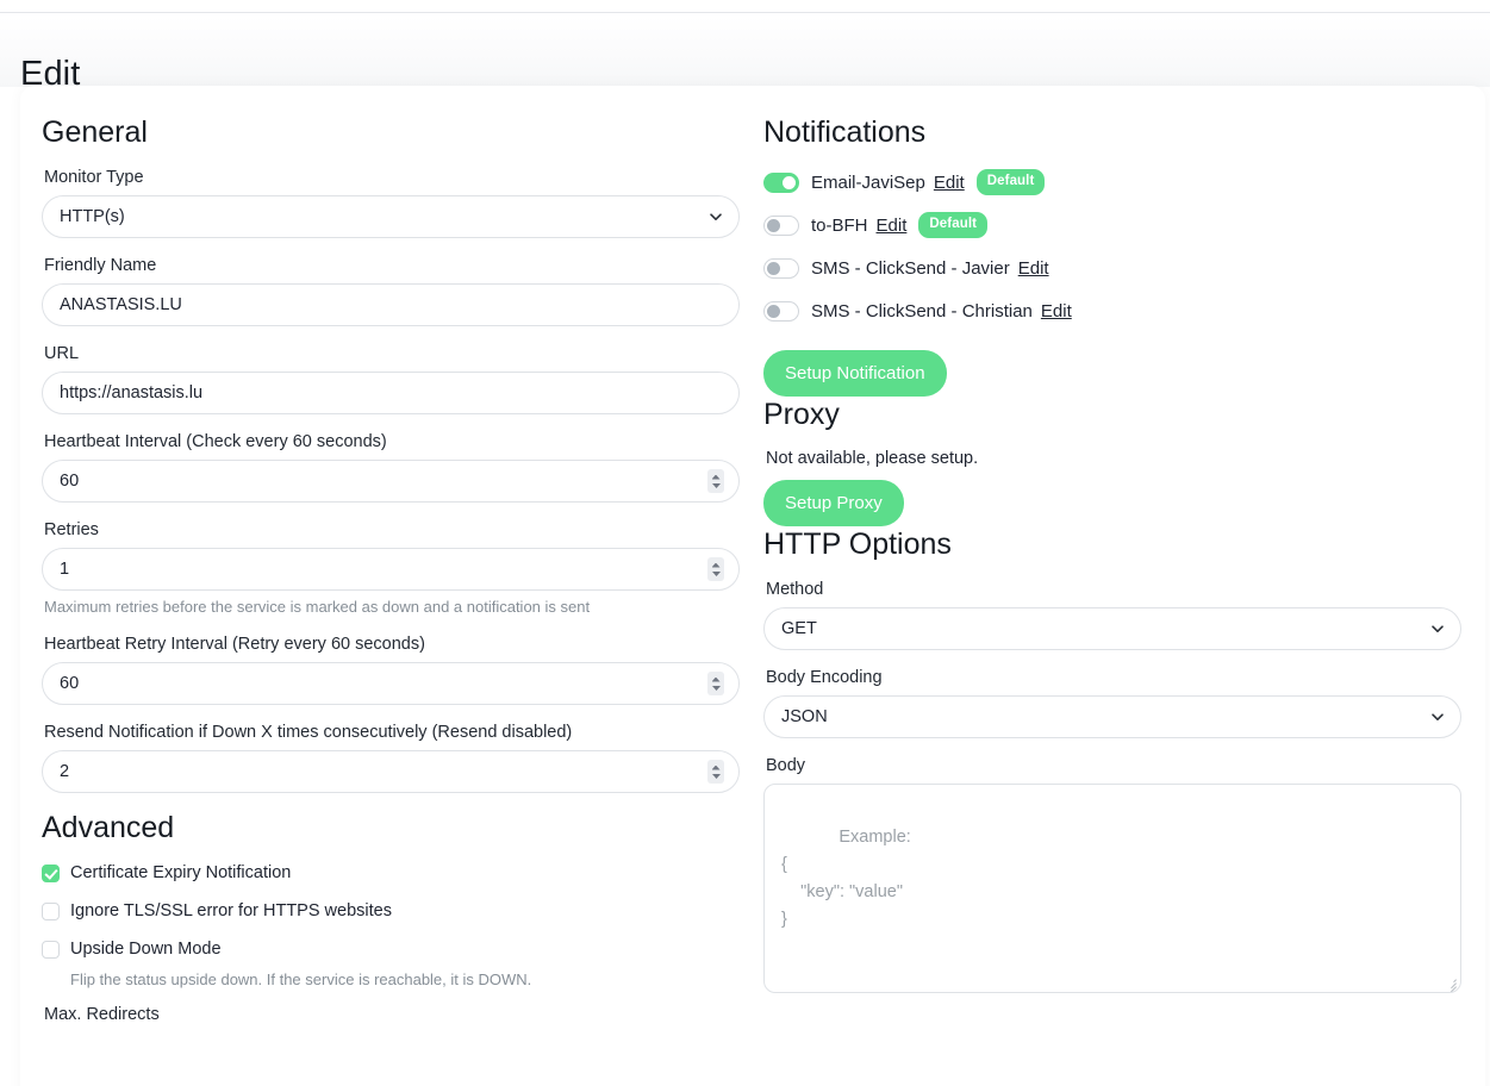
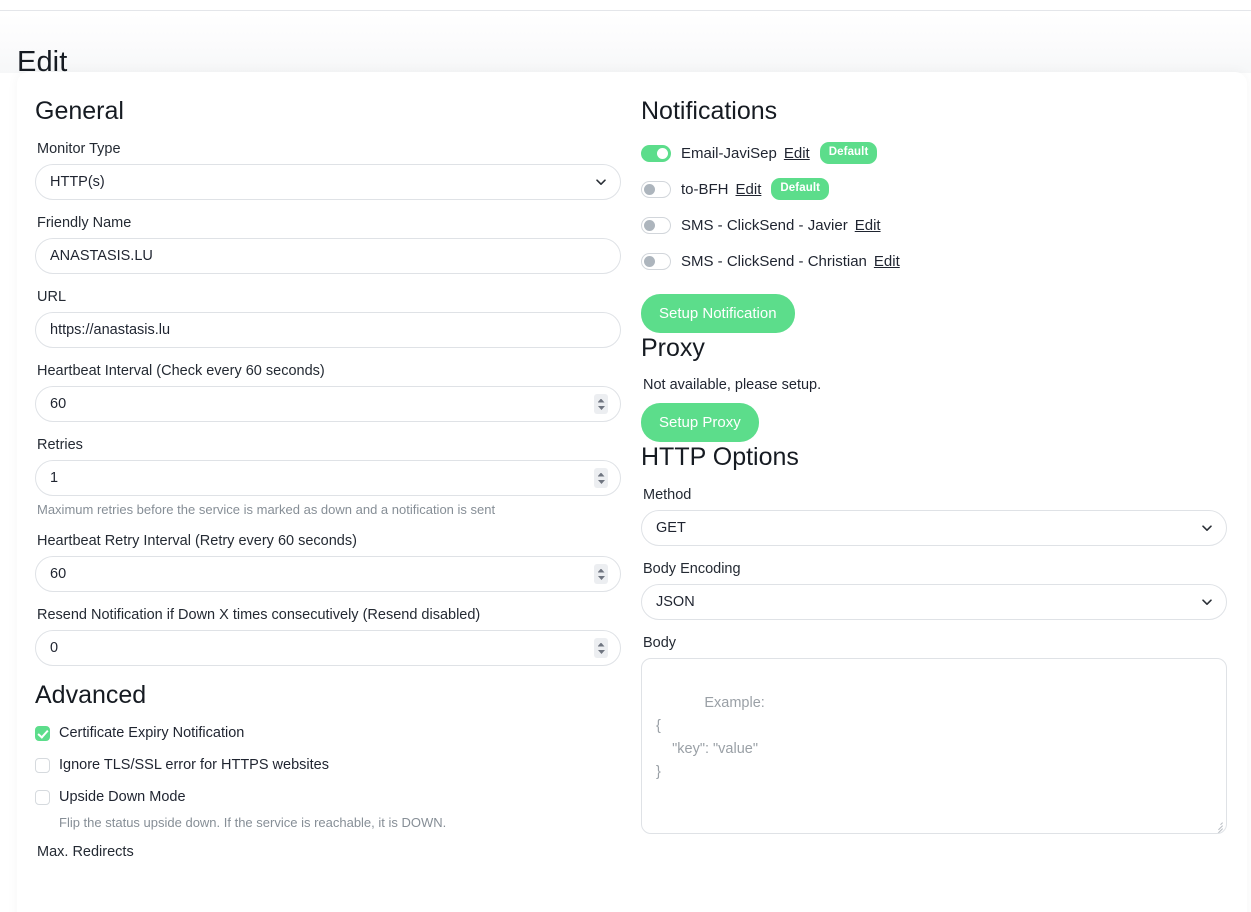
  Edit
  General
  Monitor Type
  HTTP(s)
  Friendly Name
  ANASTASIS.LU
  URL
  https://anastasis.lu
  Heartbeat Interval (Check every 60 seconds)
  60
  Retries
  1
  Maximum retries before the service is marked as down and a notification is sent
  Heartbeat Retry Interval (Retry every 60 seconds)
  60
  Resend Notification if Down X times consecutively (Resend disabled)
- 2
+ 0
  Advanced
  Certificate Expiry Notification
  Ignore TLS/SSL error for HTTPS websites
  Upside Down Mode
  Flip the status upside down. If the service is reachable, it is DOWN.
  Max. Redirects
  Notifications
  Email-JaviSep
  Edit
  Default
  to-BFH
  Edit
  Default
  SMS - ClickSend - Javier
  Edit
  SMS - ClickSend - Christian
  Edit
  Setup Notification
  Proxy
  Not available, please setup.
  Setup Proxy
  HTTP Options
  Method
  GET
  Body Encoding
  JSON
  Body
  Example:
  {
  "key": "value"
  }
